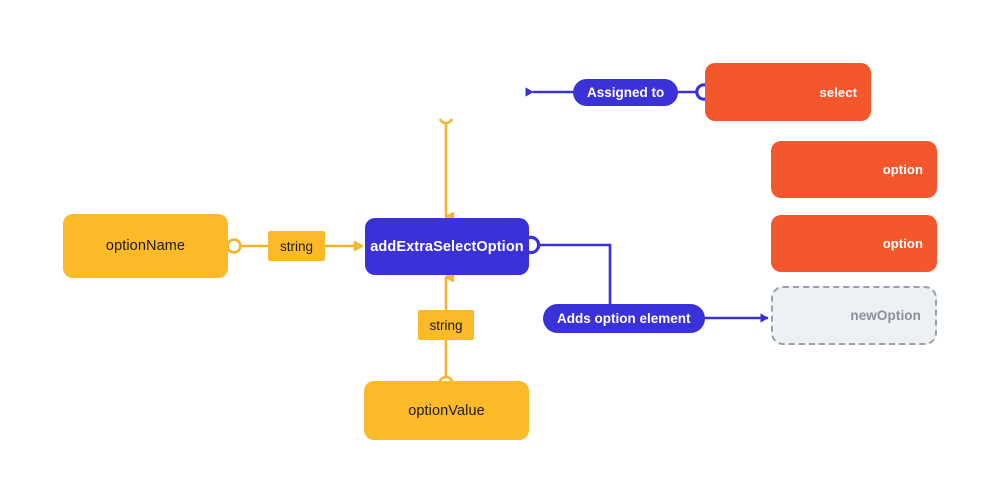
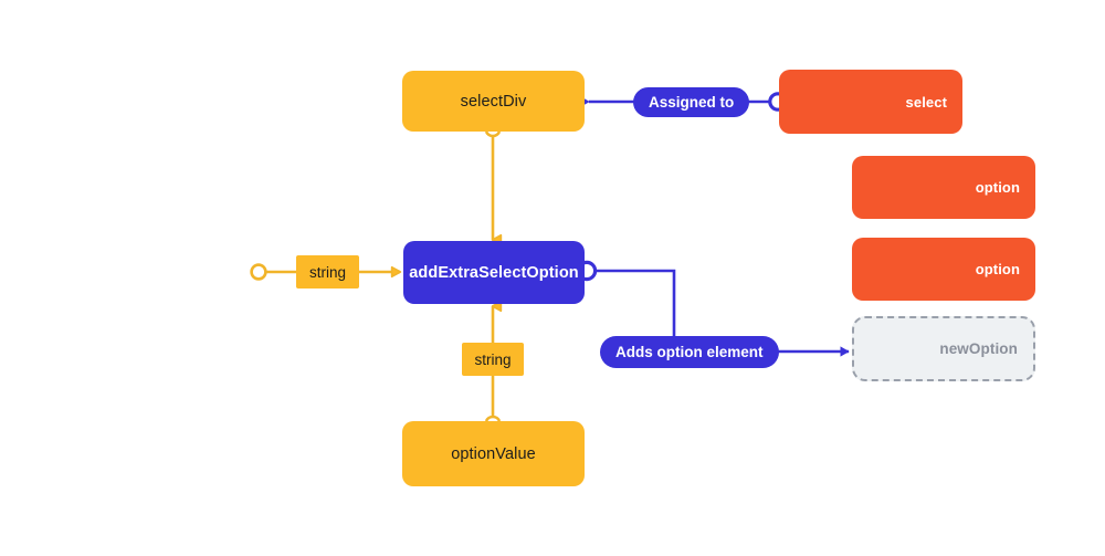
+ selectDiv
  addExtraSelectOption
- optionName
  optionValue
  select
  option
  option
  newOption
  string
  string
  Assigned to
  Adds option element
